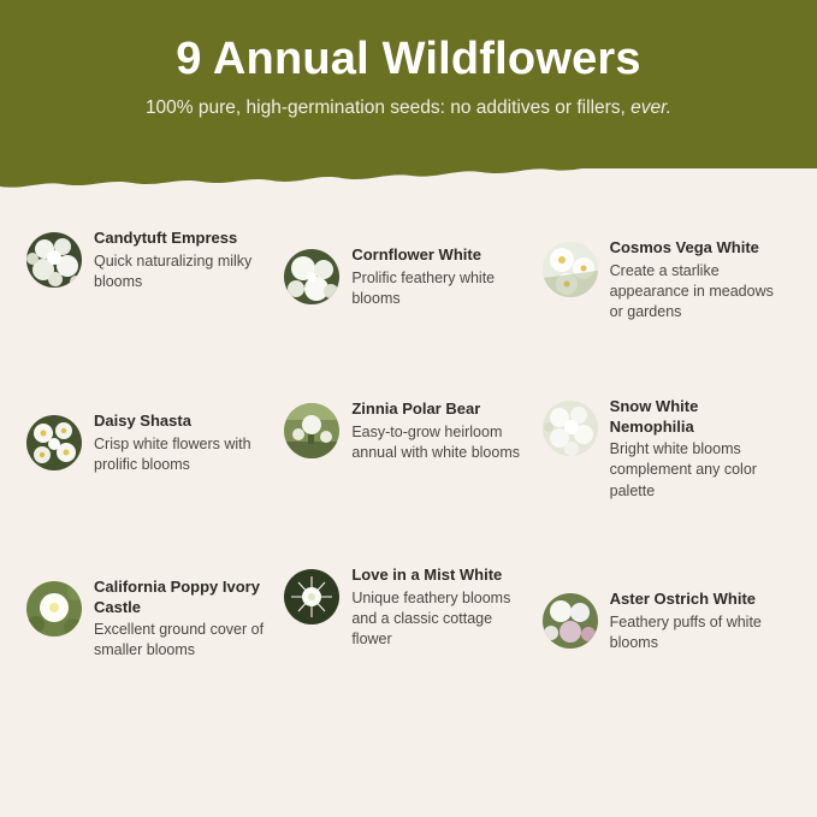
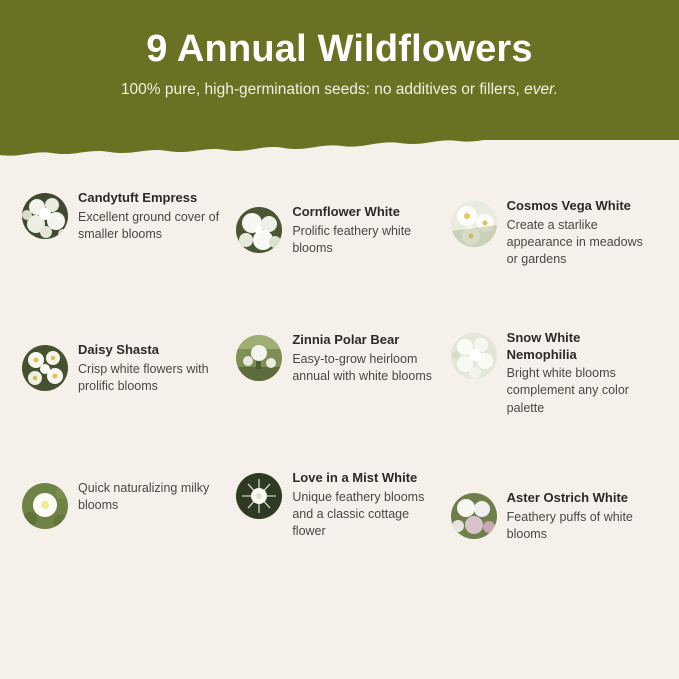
  9 Annual Wildflowers
  100% pure, high-germination seeds: no additives or fillers, ever.
  Candytuft Empress
- Quick naturalizing milky blooms
+ Excellent ground cover of smaller blooms
  Cornflower White
  Prolific feathery white blooms
  Cosmos Vega White
  Create a starlike appearance in meadows or gardens
  Daisy Shasta
  Crisp white flowers with prolific blooms
  Zinnia Polar Bear
  Easy-to-grow heirloom annual with white blooms
  Snow White Nemophilia
  Bright white blooms complement any color palette
- California Poppy Ivory Castle
- Excellent ground cover of smaller blooms
+ Quick naturalizing milky blooms
  Love in a Mist White
  Unique feathery blooms and a classic cottage flower
  Aster Ostrich White
  Feathery puffs of white blooms
